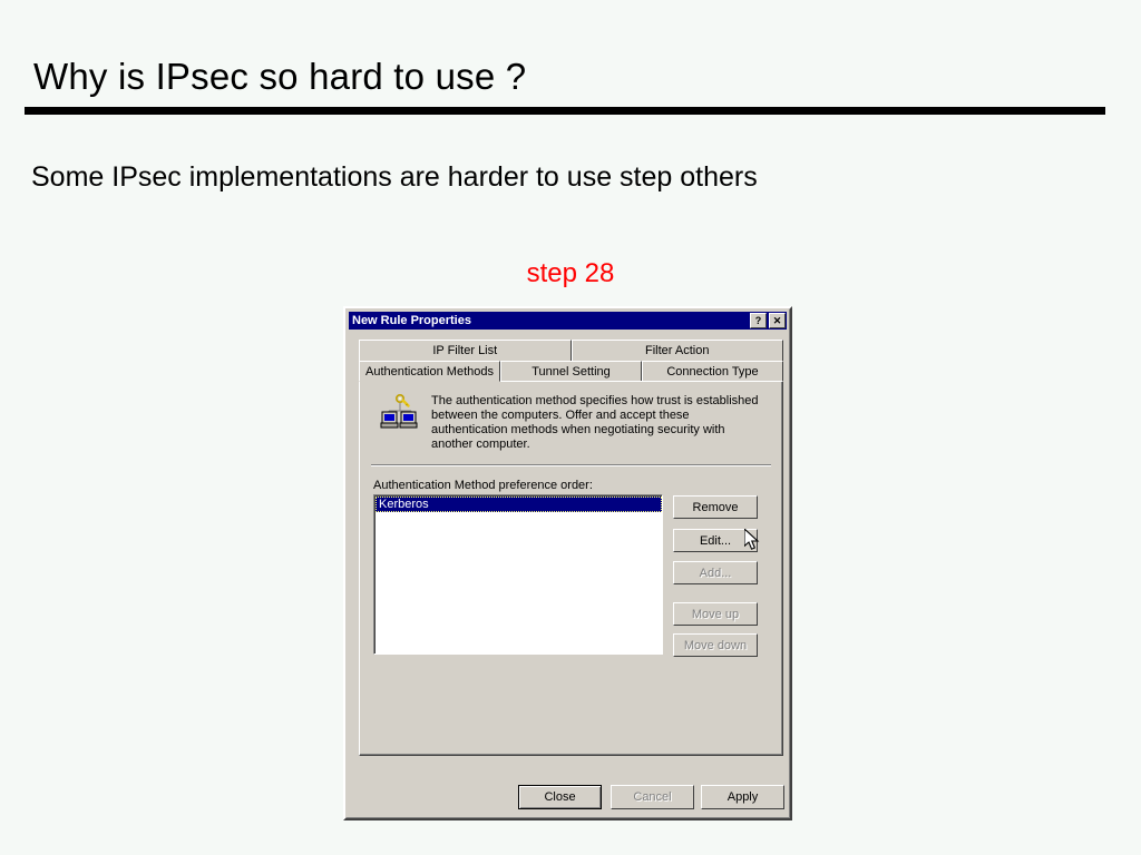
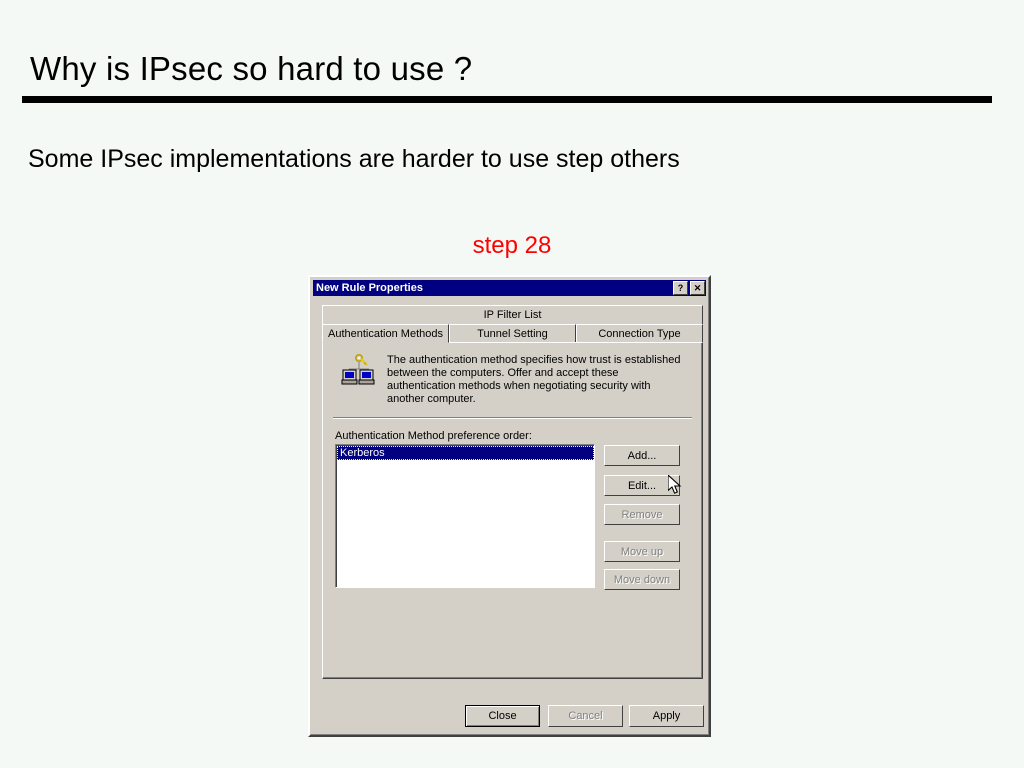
  Why is IPsec so hard to use ?
  Some IPsec implementations are harder to use step others
  step 28
  New Rule Properties
  ?
  ✕
  IP Filter List
- Filter Action
  Authentication Methods
  Tunnel Setting
  Connection Type
  The authentication method specifies how trust is established between the computers. Offer and accept these authentication methods when negotiating security with another computer.
  Authentication Method preference order:
  Kerberos
- Remove
+ Add...
  Edit...
- Add...
+ Remove
  Move up
  Move down
  Close
  Cancel
  Apply
